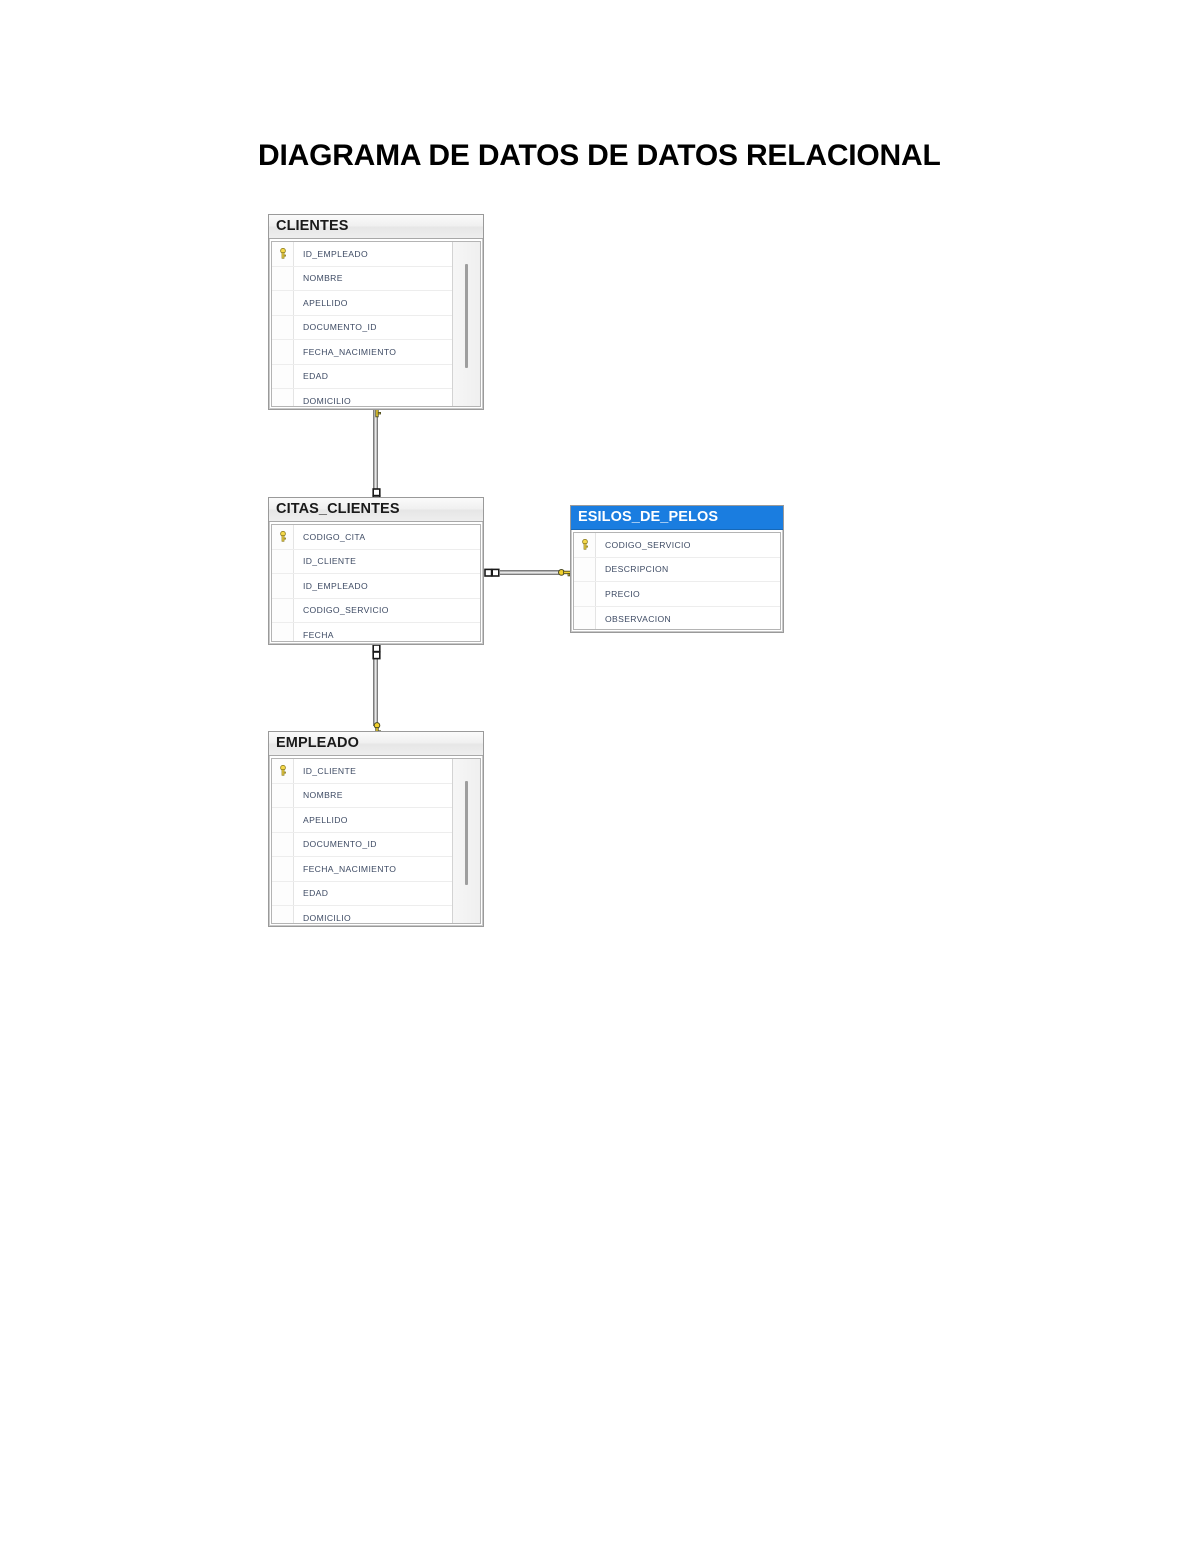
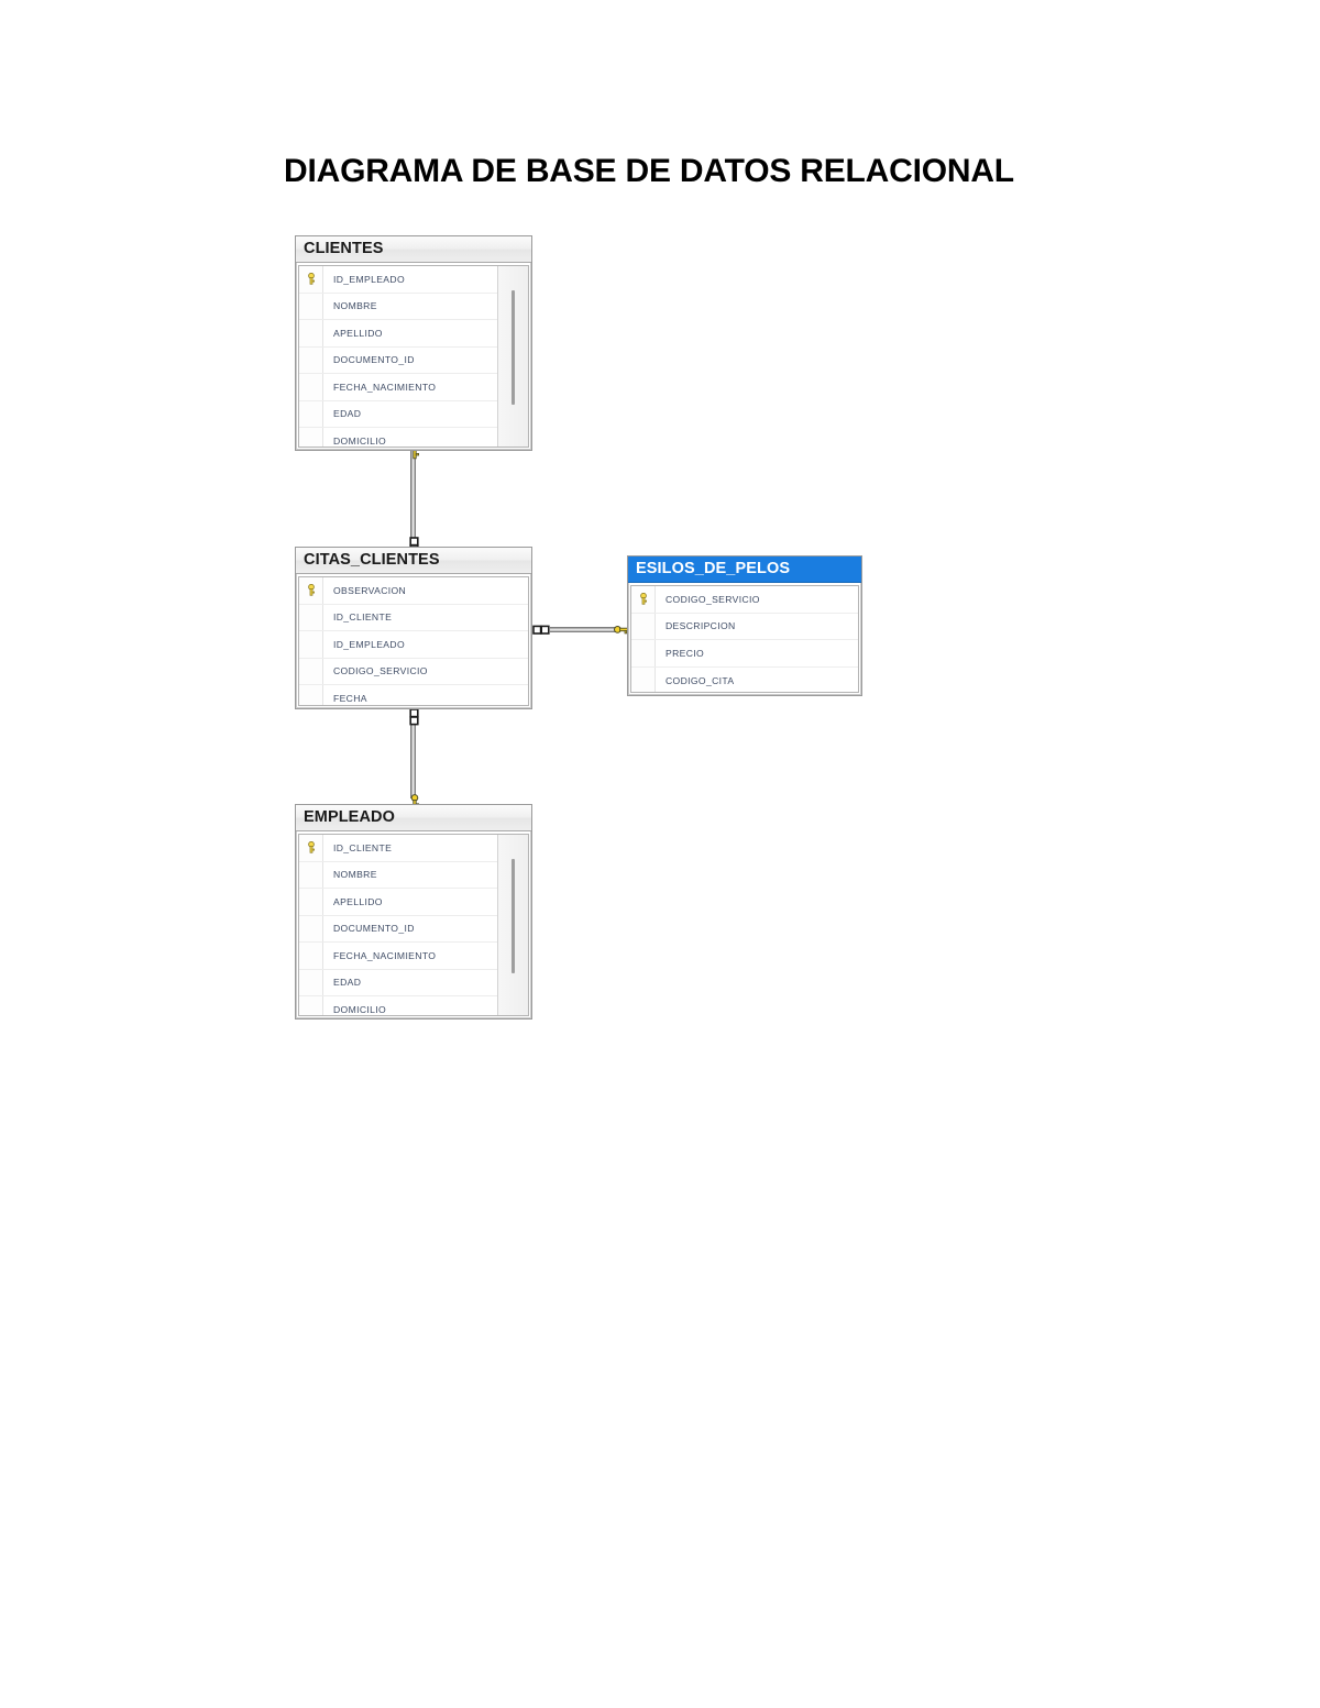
- DIAGRAMA DE DATOS DE DATOS RELACIONAL
+ DIAGRAMA DE BASE DE DATOS RELACIONAL
  CLIENTES
  ID_EMPLEADO
  NOMBRE
  APELLIDO
  DOCUMENTO_ID
  FECHA_NACIMIENTO
  EDAD
  DOMICILIO
  CITAS_CLIENTES
- CODIGO_CITA
+ OBSERVACION
  ID_CLIENTE
  ID_EMPLEADO
  CODIGO_SERVICIO
  FECHA
  ESILOS_DE_PELOS
  CODIGO_SERVICIO
  DESCRIPCION
  PRECIO
- OBSERVACION
+ CODIGO_CITA
  EMPLEADO
  ID_CLIENTE
  NOMBRE
  APELLIDO
  DOCUMENTO_ID
  FECHA_NACIMIENTO
  EDAD
  DOMICILIO
